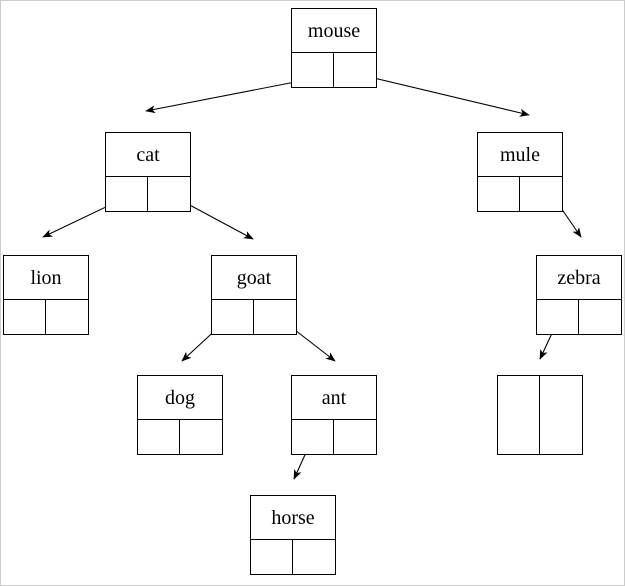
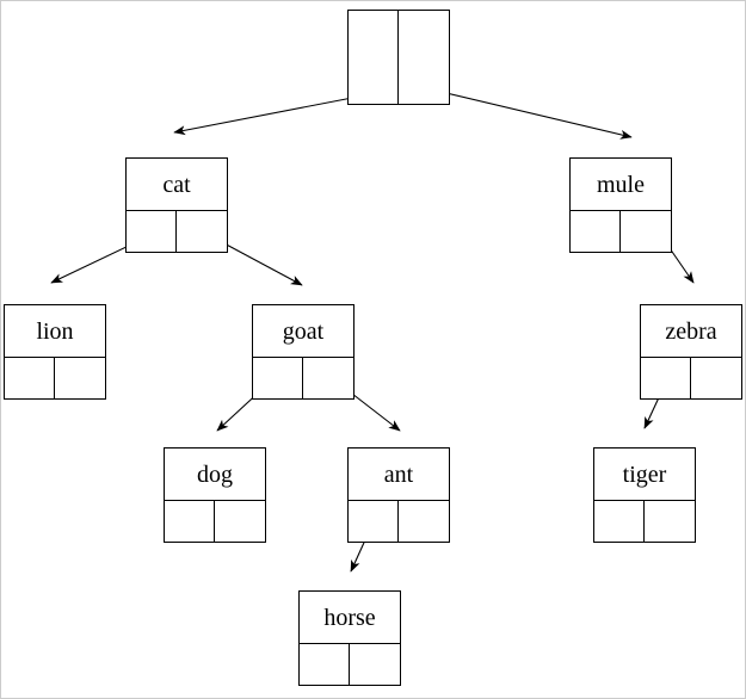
- mouse
  cat
  mule
  lion
  goat
  zebra
  dog
  ant
+ tiger
  horse
